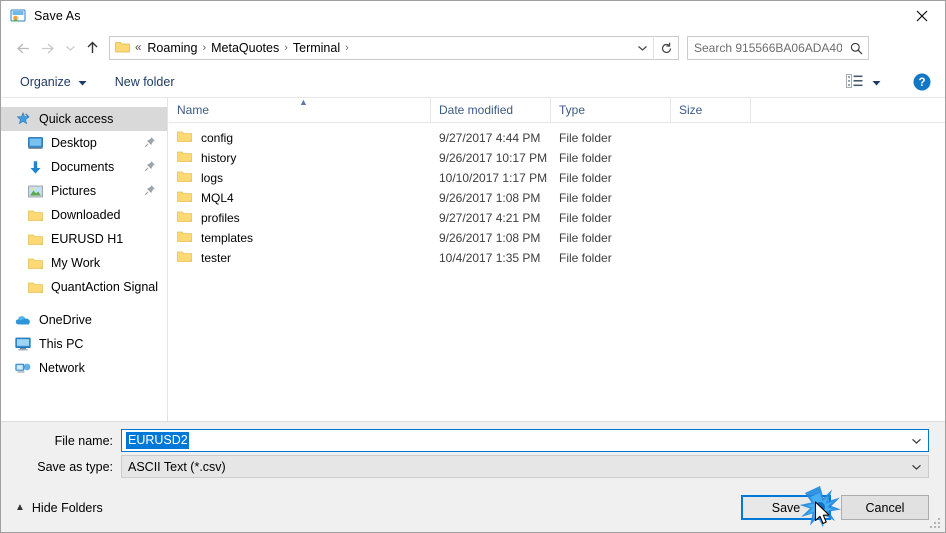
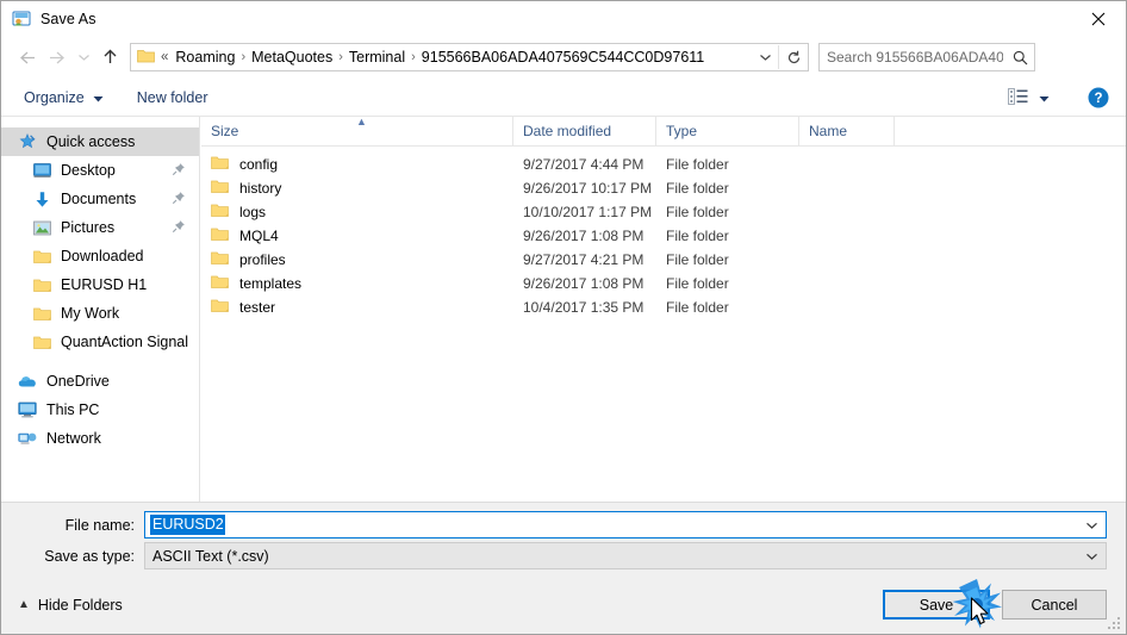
  Save As
  «
  Roaming
  ›
  MetaQuotes
  ›
  Terminal
  ›
+ 915566BA06ADA407569C544CC0D97611
  Search 915566BA06ADA40
  Organize
  New folder
  ?
  Quick access
  Desktop
  Documents
  Pictures
  Downloaded
  EURUSD H1
  My Work
  QuantAction Signal
  OneDrive
  This PC
  Network
  ▲
- Name
+ Size
  Date modified
  Type
- Size
+ Name
  config
  9/27/2017 4:44 PM
  File folder
  history
  9/26/2017 10:17 PM
  File folder
  logs
  10/10/2017 1:17 PM
  File folder
  MQL4
  9/26/2017 1:08 PM
  File folder
  profiles
  9/27/2017 4:21 PM
  File folder
  templates
  9/26/2017 1:08 PM
  File folder
  tester
  10/4/2017 1:35 PM
  File folder
  File name:
  EURUSD2
  Save as type:
  ASCII Text (*.csv)
  ▲
  Hide Folders
  Save
  Cancel
